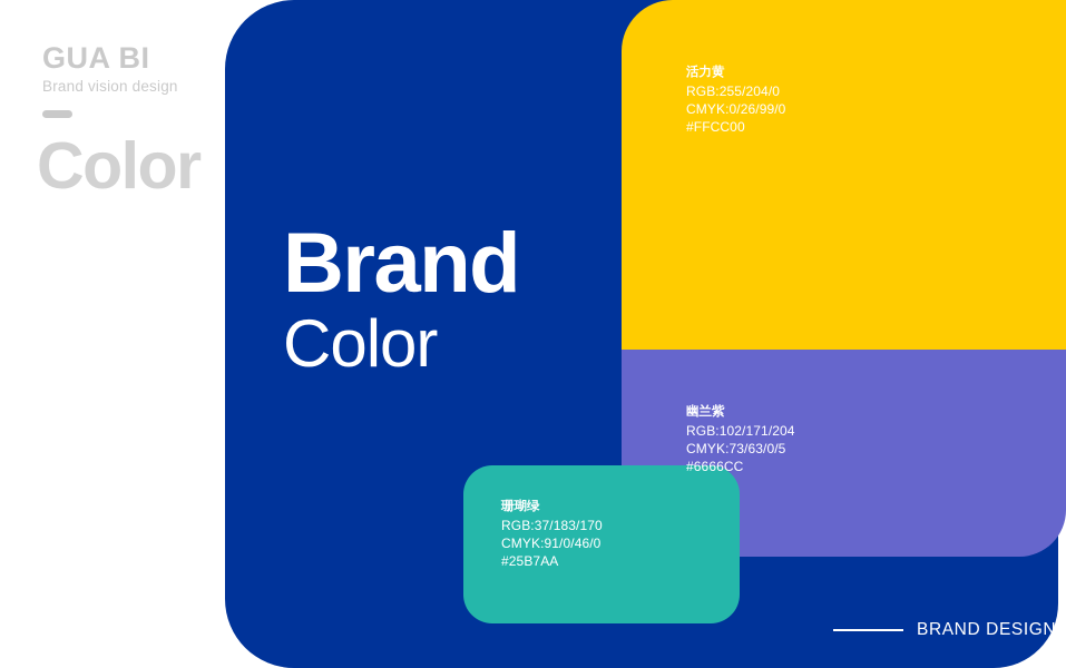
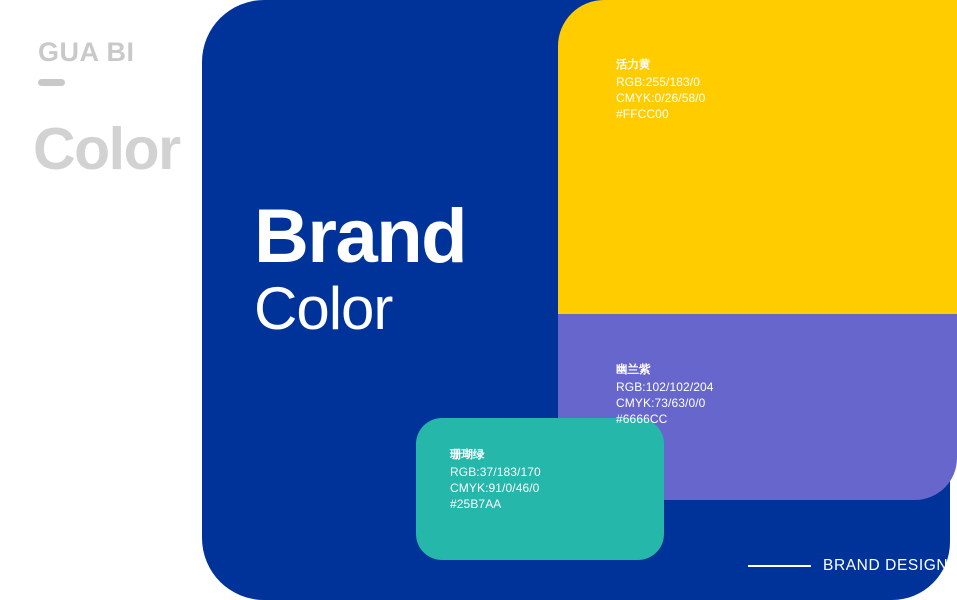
  GUA BI
- Brand vision design
  Color
  Brand
  Color
  活力黄
- RGB:255/204/0
+ RGB:255/183/0
- CMYK:0/26/99/0
+ CMYK:0/26/58/0
  #FFCC00
  幽兰紫
- RGB:102/171/204
+ RGB:102/102/204
- CMYK:73/63/0/5
+ CMYK:73/63/0/0
  #6666CC
  珊瑚绿
  RGB:37/183/170
  CMYK:91/0/46/0
  #25B7AA
  BRAND DESIGN
